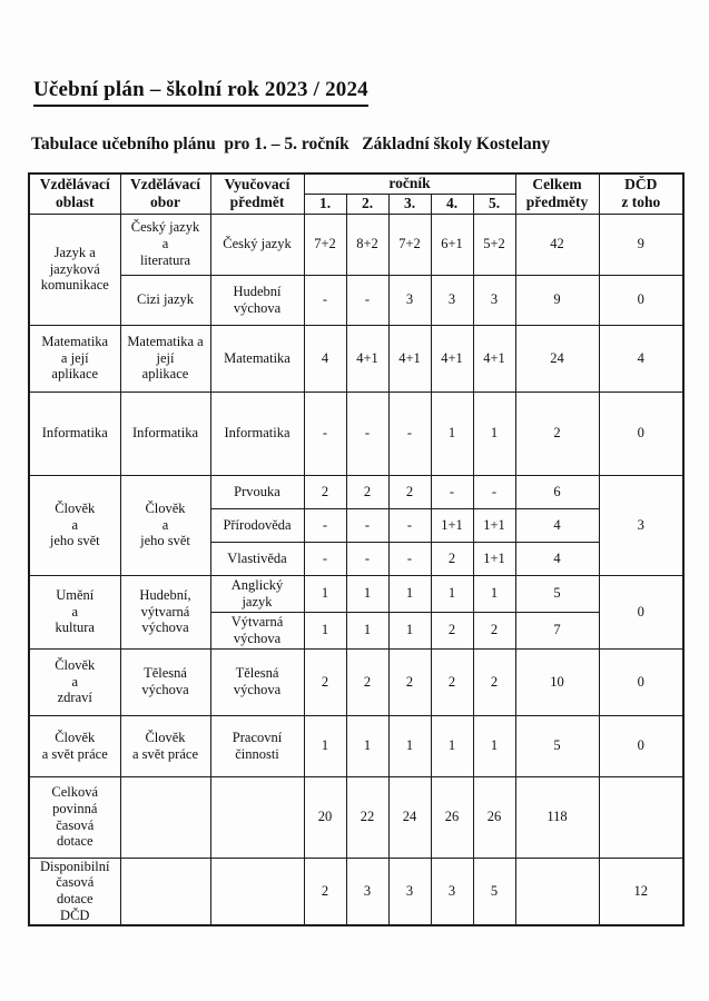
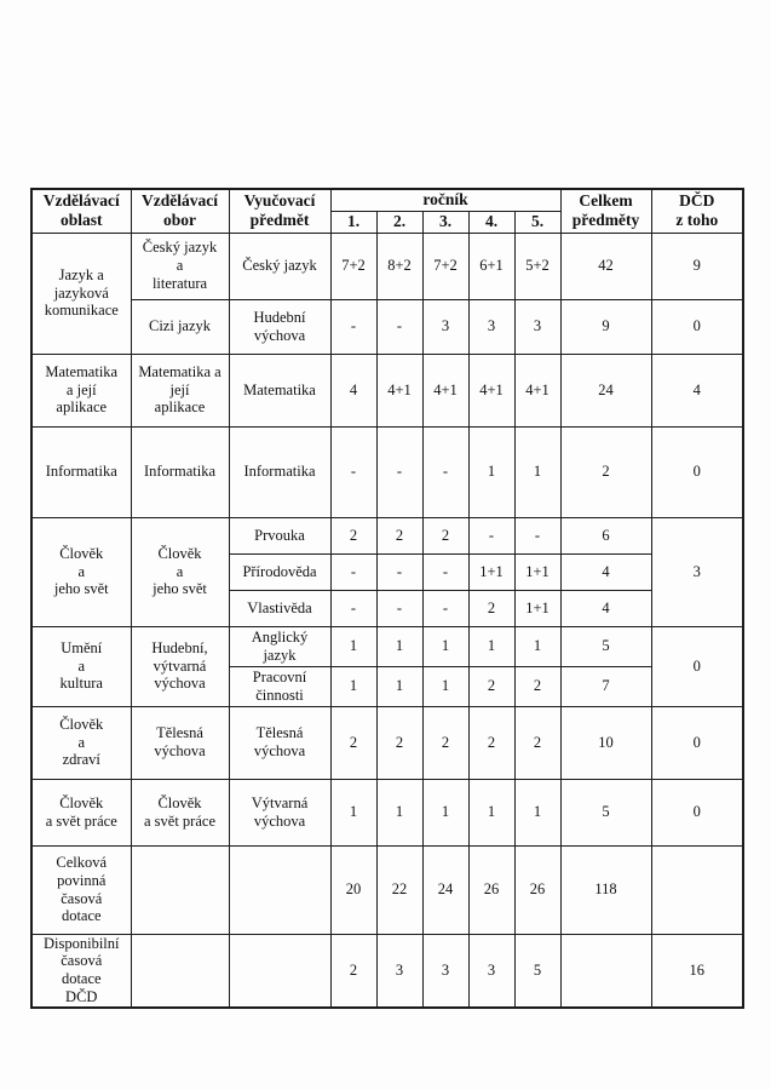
- Učební plán – školní rok 2023 / 2024
- Tabulace učebního plánu pro 1. – 5. ročník Základní školy Kostelany
  Vzdělávací oblast	Vzdělávací obor	Vyučovací předmět	ročník	Celkem předměty	DČD z toho
  1.	2.	3.	4.	5.
  Jazyk a jazyková komunikace	Český jazyk a literatura	Český jazyk	7+2	8+2	7+2	6+1	5+2	42	9
  Cizi jazyk	Hudební výchova	-	-	3	3	3	9	0
  Matematika a její aplikace	Matematika a její aplikace	Matematika	4	4+1	4+1	4+1	4+1	24	4
  Informatika	Informatika	Informatika	-	-	-	1	1	2	0
  Člověk a jeho svět	Člověk a jeho svět	Prvouka	2	2	2	-	-	6	3
  Přírodověda	-	-	-	1+1	1+1	4
  Vlastivěda	-	-	-	2	1+1	4
  Umění a kultura	Hudební, výtvarná výchova	Anglický jazyk	1	1	1	1	1	5	0
- Výtvarná výchova	1	1	1	2	2	7
+ Pracovní činnosti	1	1	1	2	2	7
  Člověk a zdraví	Tělesná výchova	Tělesná výchova	2	2	2	2	2	10	0
- Člověk a svět práce	Člověk a svět práce	Pracovní činnosti	1	1	1	1	1	5	0
+ Člověk a svět práce	Člověk a svět práce	Výtvarná výchova	1	1	1	1	1	5	0
  Celková povinná časová dotace			20	22	24	26	26	118
- Disponibilní časová dotace DČD			2	3	3	3	5		12
+ Disponibilní časová dotace DČD			2	3	3	3	5		16
